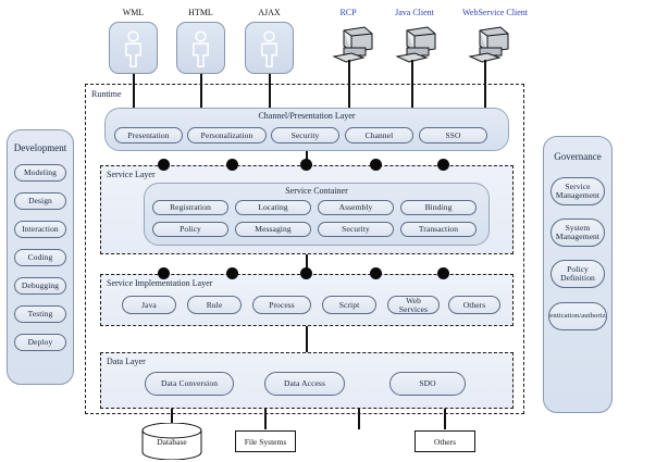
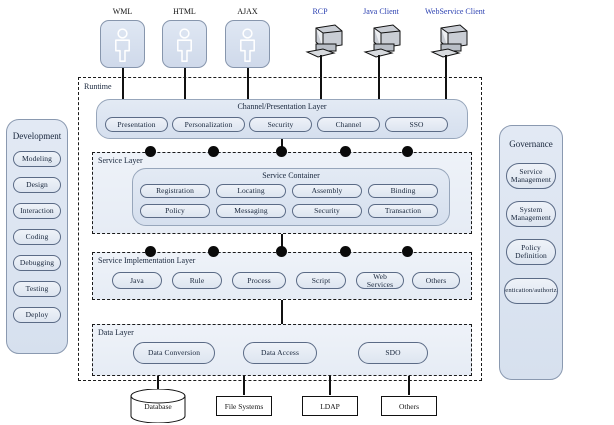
  WML
  HTML
  AJAX
  RCP
  Java Client
  WebService Client
  Runtime
  Channel/Presentation Layer
  Presentation
  Personalization
  Security
  Channel
  SSO
  Service Layer
  Service Container
  Registration
  Locating
  Assembly
  Binding
  Policy
  Messaging
  Security
  Transaction
  Service Implementation Layer
  Java
  Rule
  Process
  Script
  Web Services
  Others
  Data Layer
  Data Conversion
  Data Access
  SDO
  Database
  File Systems
+ LDAP
  Others
  Development
  Modeling
  Design
  Interaction
  Coding
  Debugging
  Testing
  Deploy
  Governance
  Service Management
  System Management
  Policy Definition
